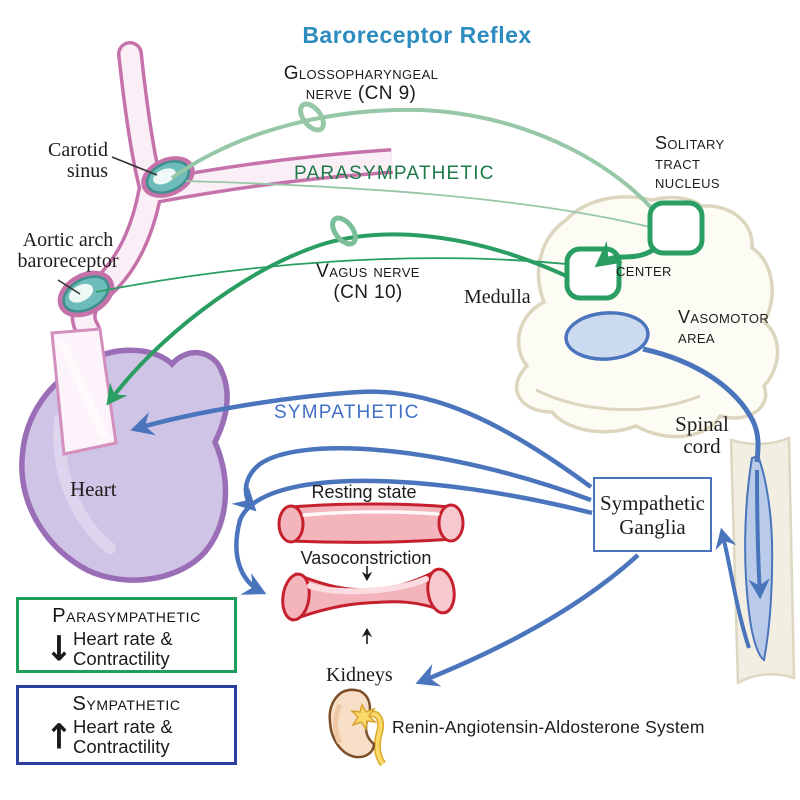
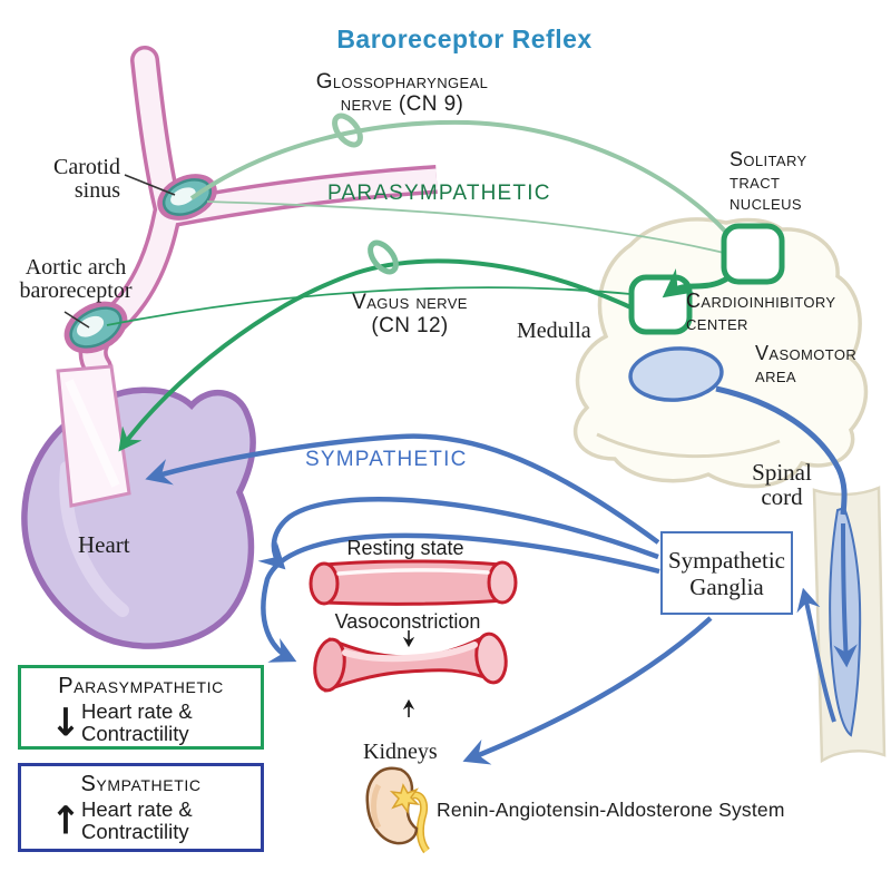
  Baroreceptor Reflex
  Glossopharyngeal
  nerve (CN 9)
  PARASYMPATHETIC
  Carotid
  sinus
  Aortic arch
  baroreceptor
  Vagus nerve
- (CN 10)
+ (CN 12)
  Medulla
  Solitary
  tract
  nucleus
+ Cardioinhibitory
  center
  Vasomotor
  area
  SYMPATHETIC
  Heart
  Resting state
  Vasoconstriction
  Spinal
  cord
  Sympathetic
  Ganglia
  Kidneys
  Renin-Angiotensin-Aldosterone System
  Parasympathetic
  ↓
  Heart rate &
  Contractility
  Sympathetic
  ↑
  Heart rate &
  Contractility
